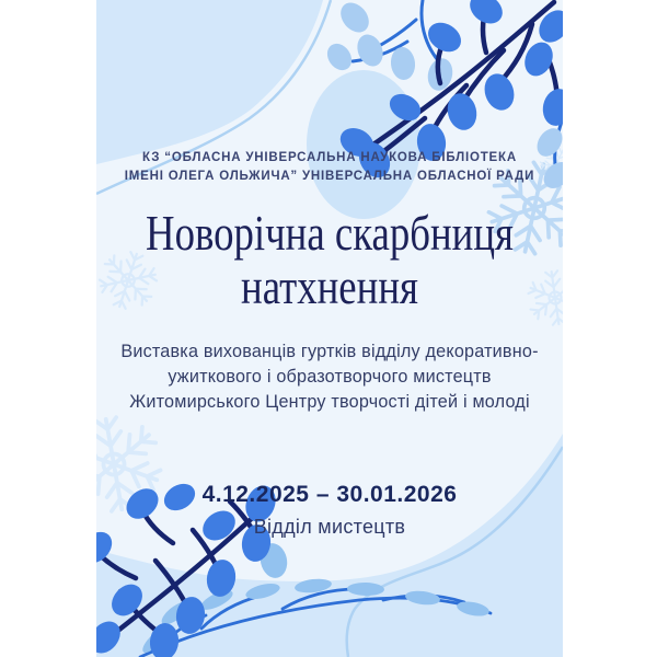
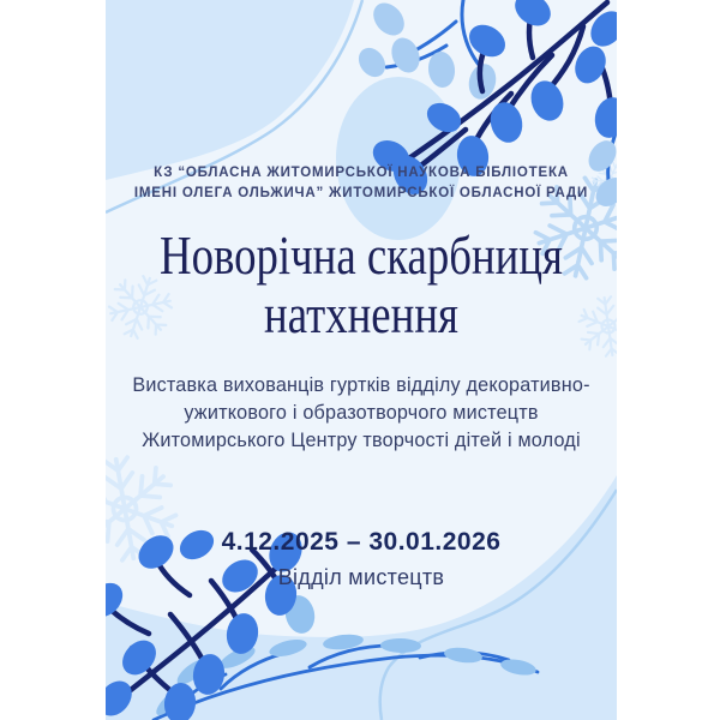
- КЗ “ОБЛАСНА УНІВЕРСАЛЬНА НАУКОВА БІБЛІОТЕКА
+ КЗ “ОБЛАСНА ЖИТОМИРСЬКОЇ НАУКОВА БІБЛІОТЕКА
- ІМЕНІ ОЛЕГА ОЛЬЖИЧА” УНІВЕРСАЛЬНА ОБЛАСНОЇ РАДИ
+ ІМЕНІ ОЛЕГА ОЛЬЖИЧА” ЖИТОМИРСЬКОЇ ОБЛАСНОЇ РАДИ
  Новорічна скарбниця
  натхнення
  Виставка вихованців гуртків відділу декоративно-
  ужиткового і образотворчого мистецтв
  Житомирського Центру творчості дітей і молоді
  4.12.2025 – 30.01.2026
  Відділ мистецтв
